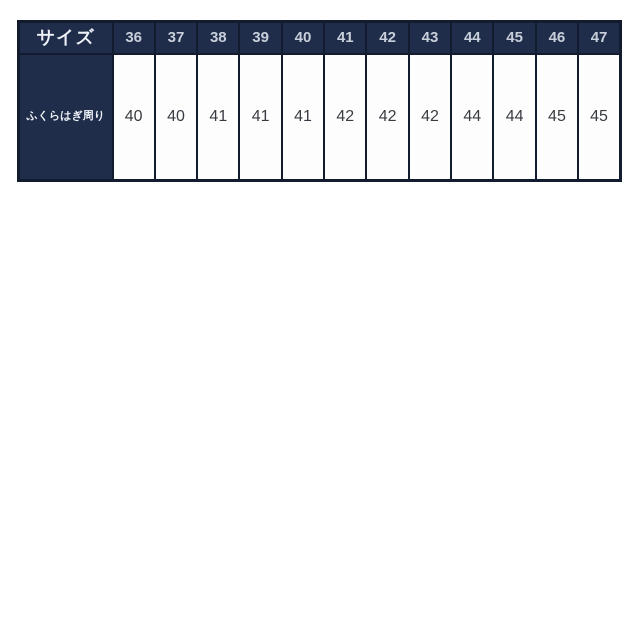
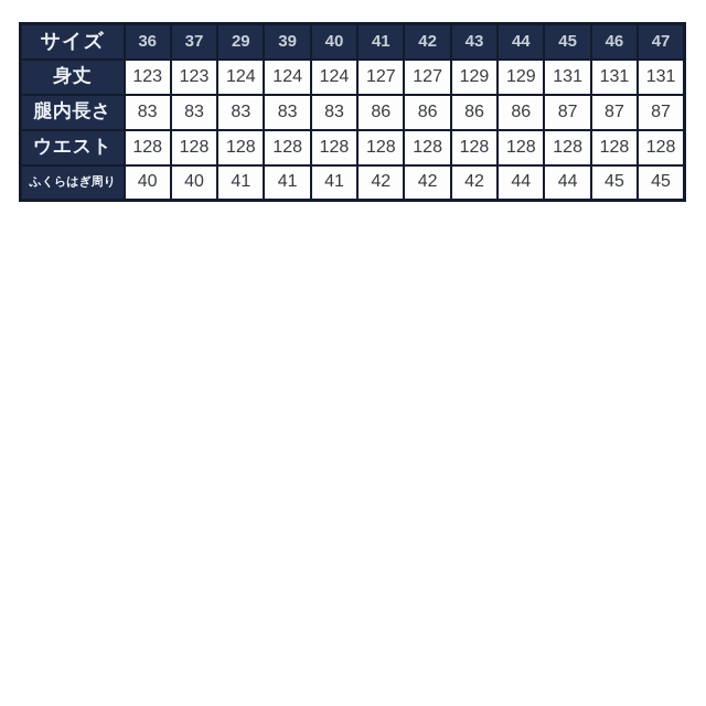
- サイズ	36	37	38	39	40	41	42	43	44	45	46	47
+ サイズ	36	37	29	39	40	41	42	43	44	45	46	47
+ 身丈	123	123	124	124	124	127	127	129	129	131	131	131
+ 腿内長さ	83	83	83	83	83	86	86	86	86	87	87	87
+ ウエスト	128	128	128	128	128	128	128	128	128	128	128	128
  ふくらはぎ周り	40	40	41	41	41	42	42	42	44	44	45	45
